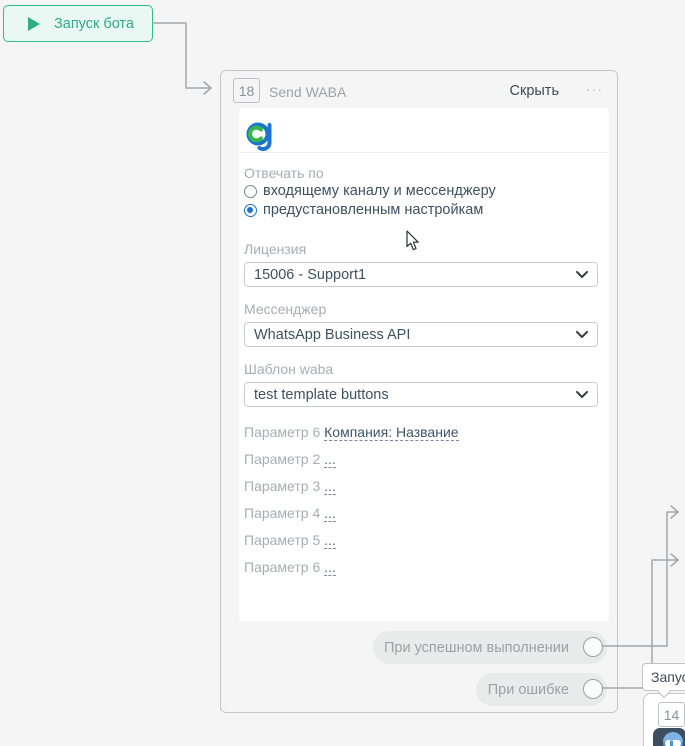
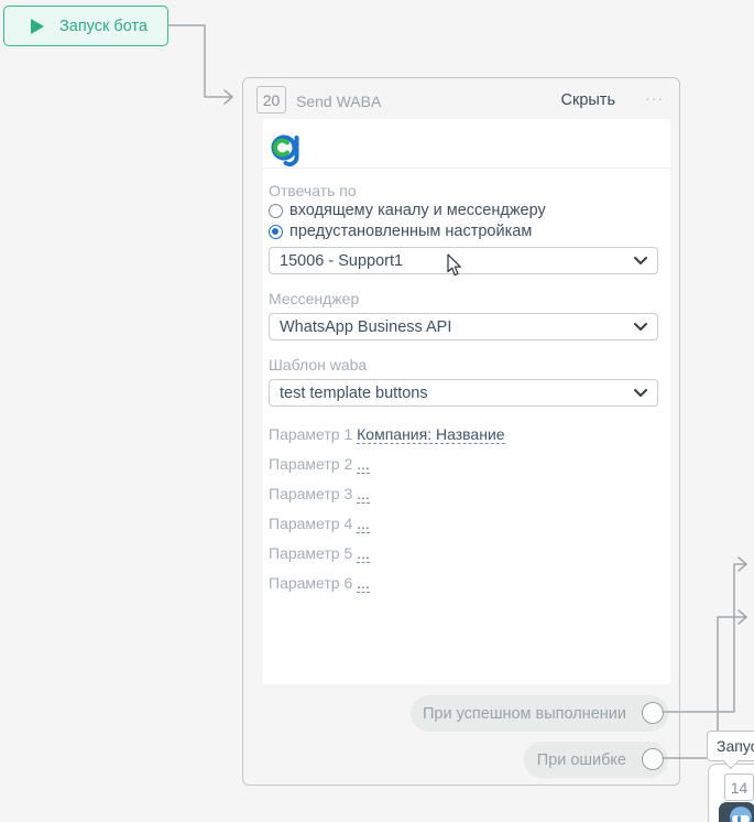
  Запуск бота
- 18
+ 20
  Send WABA
  Скрыть
  ···
  Отвечать по
  входящему каналу и мессенджеру
  предустановленным настройкам
- Лицензия
  15006 - Support1
  Мессенджер
  WhatsApp Business API
  Шаблон waba
  test template buttons
- Параметр 6 Компания: Название
+ Параметр 1 Компания: Название
  Параметр 2 ...
  Параметр 3 ...
  Параметр 4 ...
  Параметр 5 ...
  Параметр 6 ...
  При успешном выполнении
  При ошибке
  Запу
  14
